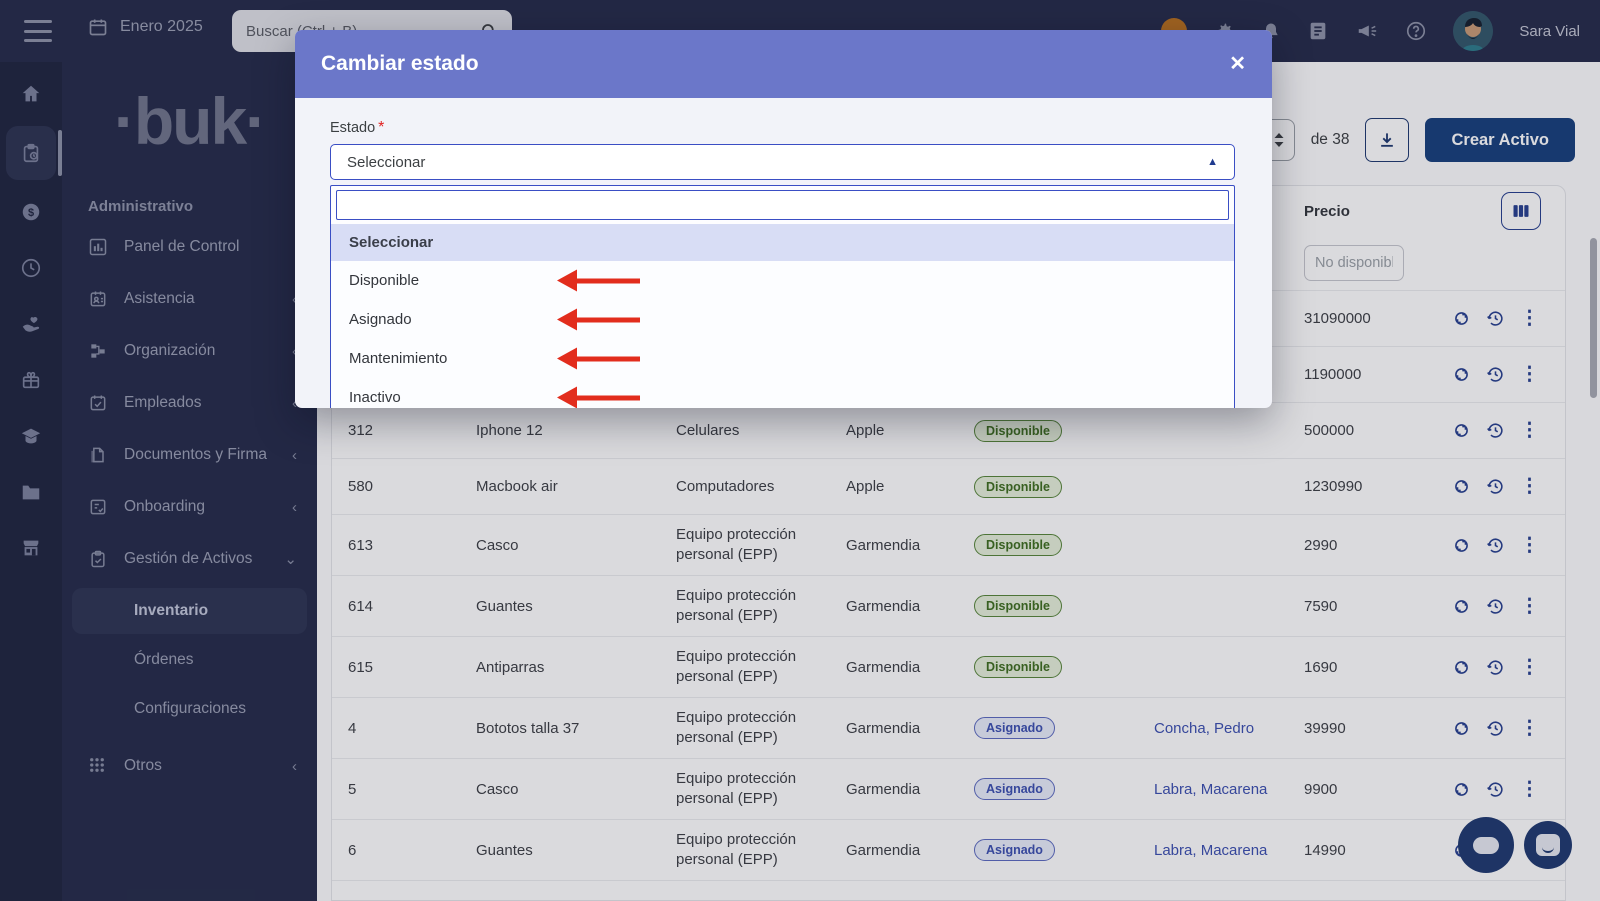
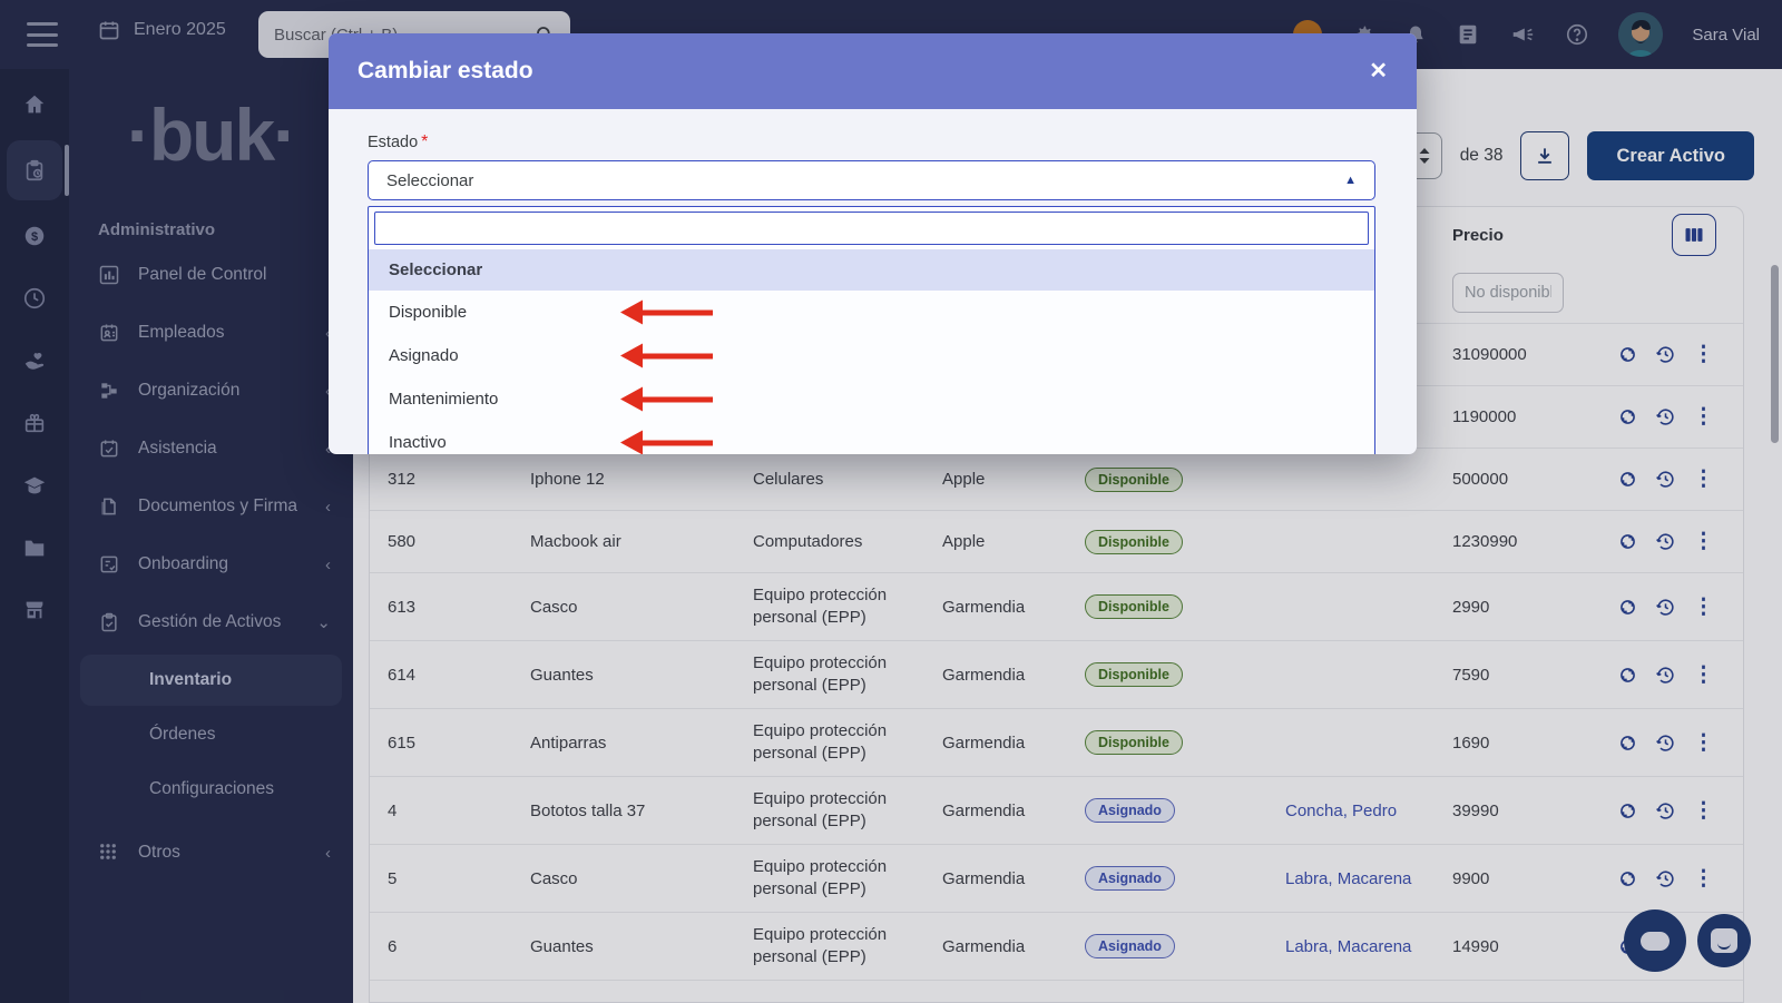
  Enero 2025
  Sara Vial
  $
  ·buk·
  Administrativo
  Panel de Control
- Asistencia
+ Empleados
  Organización
- Empleados
+ Asistencia
  Documentos y Firma
  ‹
  Onboarding
  ‹
  Gestión de Activos
  ⌄
  Inventario
  Órdenes
  Configuraciones
  Otros
  ‹
  de 38
  Crear Activo
  Precio
  No disponib
  31090000
  ⋮
  1190000
  ⋮
  312
  Iphone 12
  Celulares
  Apple
  Disponible
  500000
  ⋮
  580
  Macbook air
  Computadores
  Apple
  Disponible
  1230990
  ⋮
  613
  Casco
  Equipo protección personal (EPP)
  Garmendia
  Disponible
  2990
  ⋮
  614
  Guantes
  Equipo protección personal (EPP)
  Garmendia
  Disponible
  7590
  ⋮
  615
  Antiparras
  Equipo protección personal (EPP)
  Garmendia
  Disponible
  1690
  ⋮
  4
  Bototos talla 37
  Equipo protección personal (EPP)
  Garmendia
  Asignado
  Concha, Pedro
  39990
  ⋮
  5
  Casco
  Equipo protección personal (EPP)
  Garmendia
  Asignado
  Labra, Macarena
  9900
  ⋮
  6
  Guantes
  Equipo protección personal (EPP)
  Garmendia
  Asignado
  Labra, Macarena
  14990
  Cambiar estado
  ✕
  Estado *
  Seleccionar
  ▲
  Seleccionar
  Disponible
  Asignado
  Mantenimiento
  Inactivo
